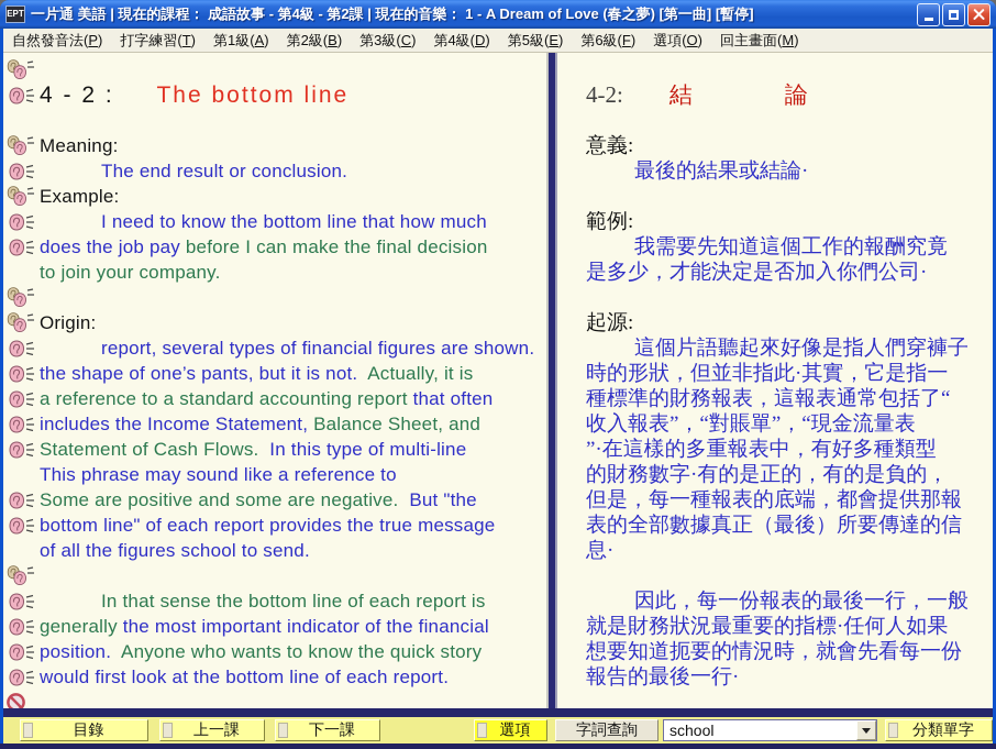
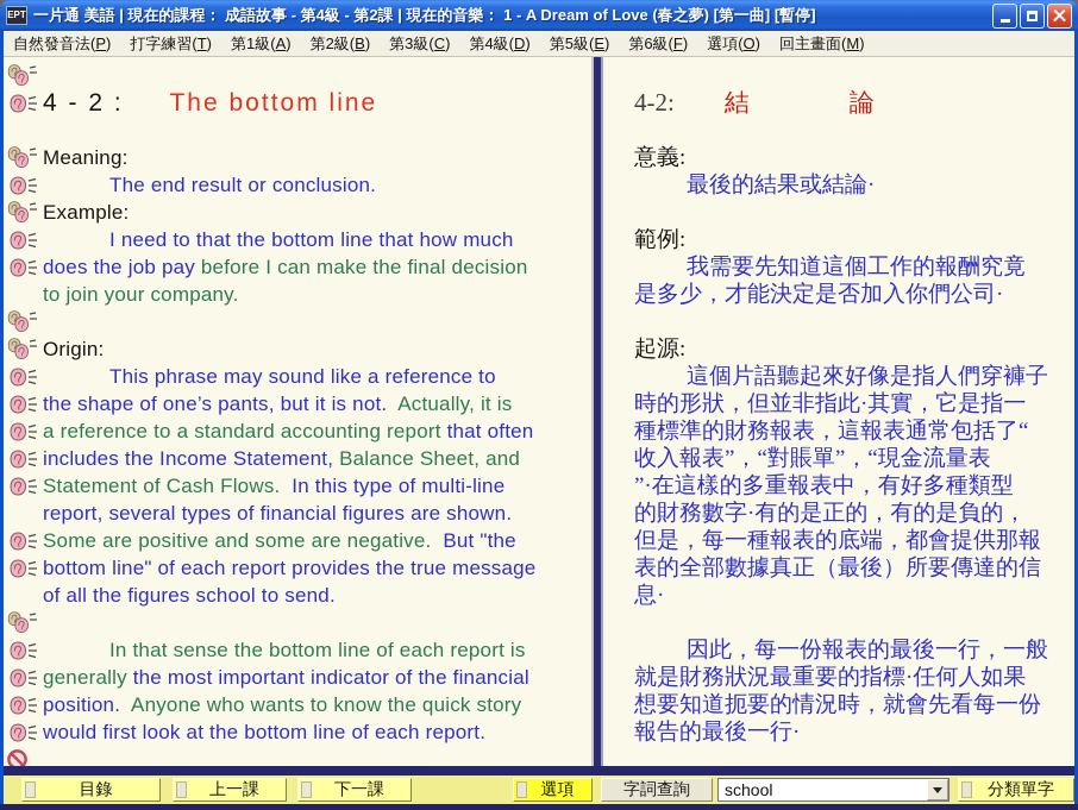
  EPT
  一片通 美語 | 現在的課程： 成語故事 - 第4級 - 第2課 | 現在的音樂： 1 - A Dream of Love (春之夢) [第一曲] [暫停]
  自然發音法(P)
  打字練習(T)
  第1級(A)
  第2級(B)
  第3級(C)
  第4級(D)
  第5級(E)
  第6級(F)
  選項(O)
  回主畫面(M)
  4 - 2 : The bottom line
  Meaning:
  The end result or conclusion.
  Example:
- I need to know the bottom line that how much
+ I need to that the bottom line that how much
  does the job pay before I can make the final decision
  to join your company.
  Origin:
- report, several types of financial figures are shown.
+ This phrase may sound like a reference to
  the shape of one’s pants, but it is not. Actually, it is
  a reference to a standard accounting report that often
  includes the Income Statement, Balance Sheet, and
  Statement of Cash Flows. In this type of multi-line
- This phrase may sound like a reference to
+ report, several types of financial figures are shown.
  Some are positive and some are negative. But "the
  bottom line" of each report provides the true message
  of all the figures school to send.
  In that sense the bottom line of each report is
  generally the most important indicator of the financial
  position. Anyone who wants to know the quick story
  would first look at the bottom line of each report.
  4-2: 結 論
  意義:
  最後的結果或結論·
  範例:
  我需要先知道這個工作的報酬究竟
  是多少，才能決定是否加入你們公司·
  起源:
  這個片語聽起來好像是指人們穿褲子
  時的形狀，但並非指此·其實，它是指一
  種標準的財務報表，這報表通常包括了“
  收入報表”，“對賬單”，“現金流量表
  ”·在這樣的多重報表中，有好多種類型
  的財務數字·有的是正的，有的是負的，
  但是，每一種報表的底端，都會提供那報
  表的全部數據真正（最後）所要傳達的信
  息·
  因此，每一份報表的最後一行，一般
  就是財務狀況最重要的指標·任何人如果
  想要知道扼要的情況時，就會先看每一份
  報告的最後一行·
  目錄
  上一課
  下一課
  選項
  字詞查詢
  school
  分類單字
